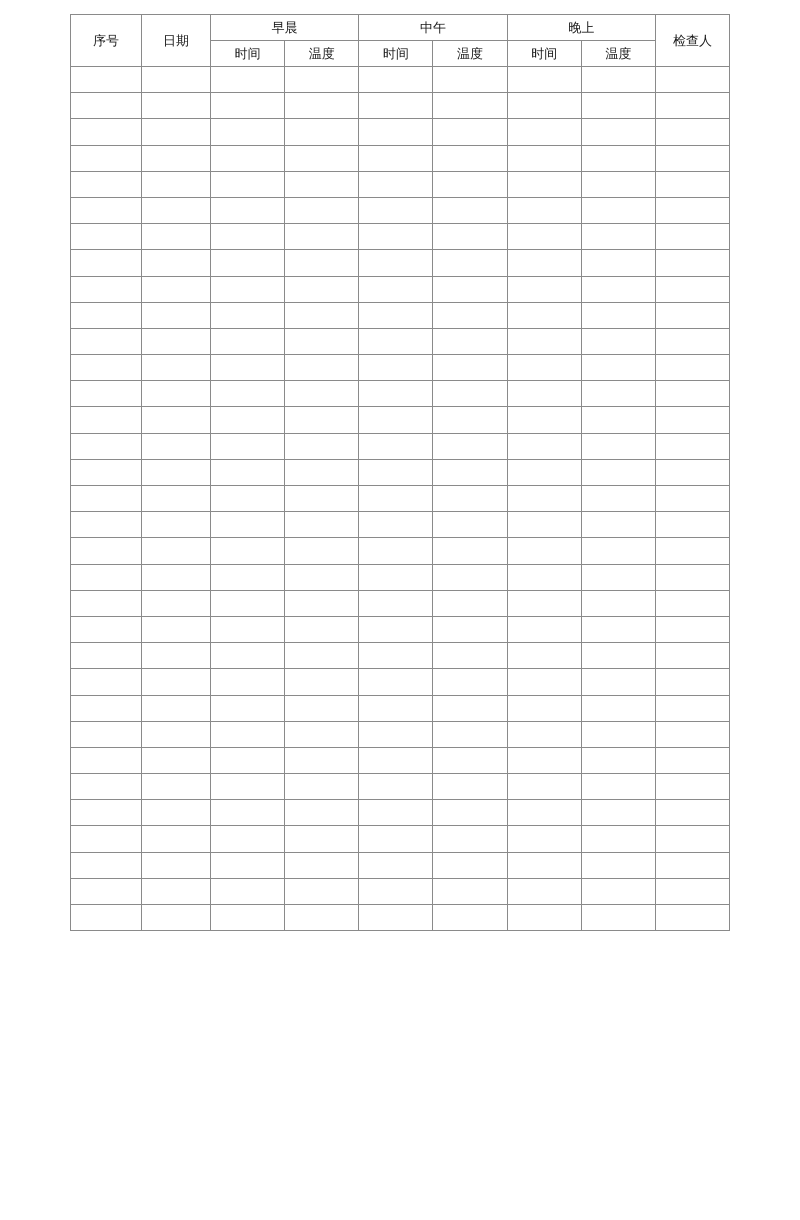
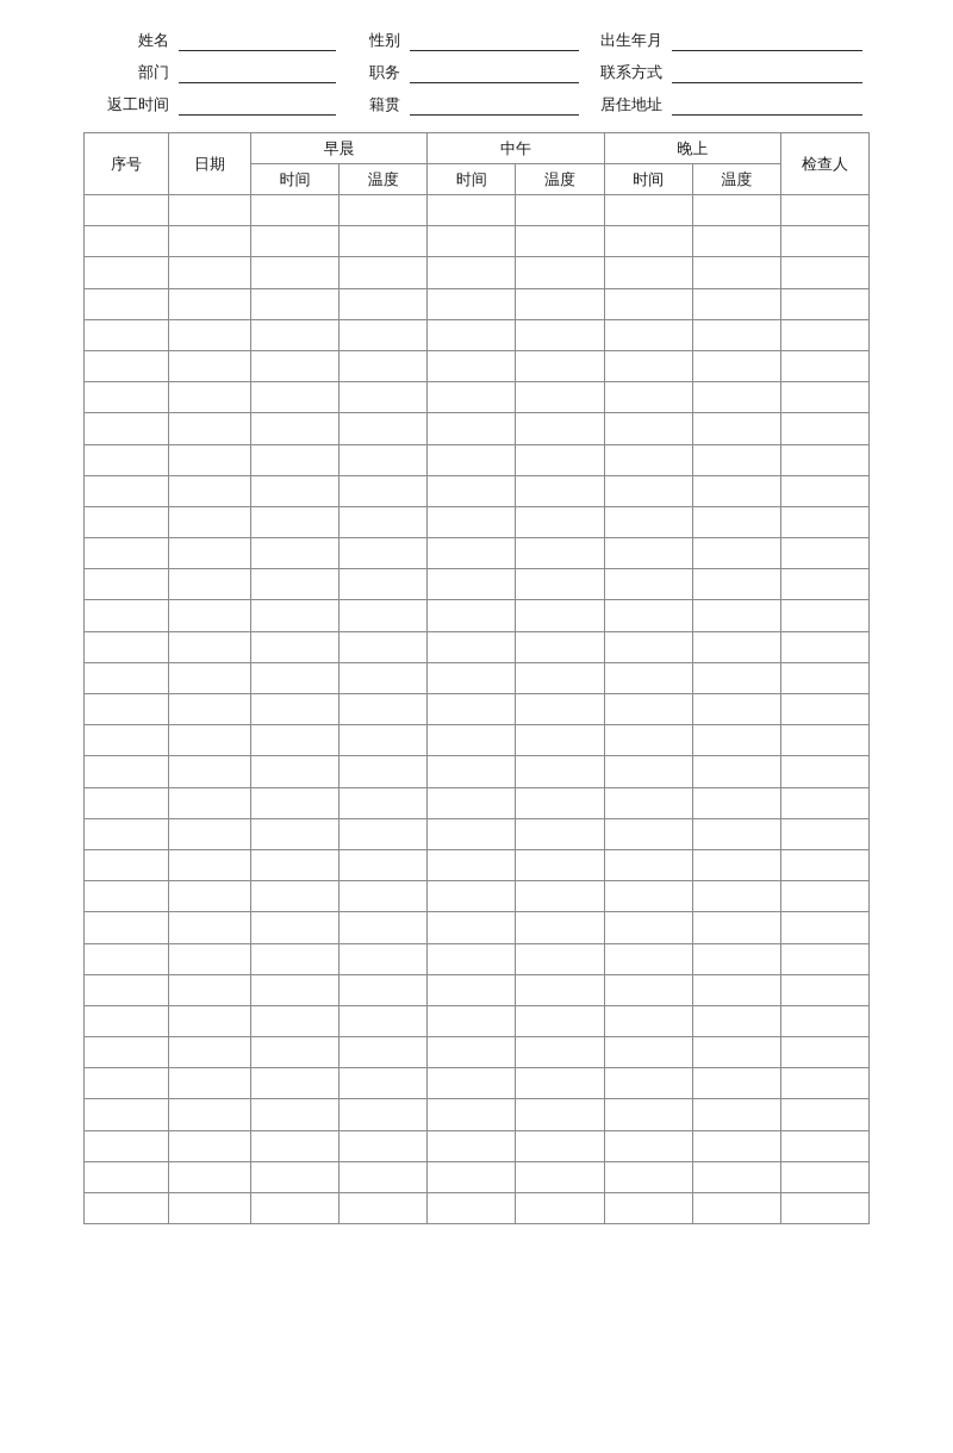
+ 姓名
+ 性别
+ 出生年月
+ 部门
+ 职务
+ 联系方式
+ 返工时间
+ 籍贯
+ 居住地址
  序号	日期	早晨	中午	晚上	检查人
  时间	温度	时间	温度	时间	温度
